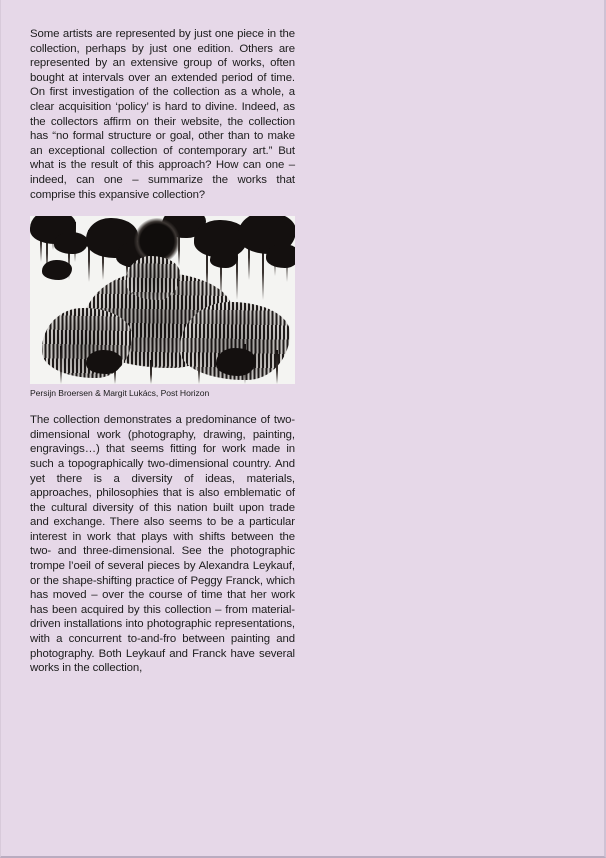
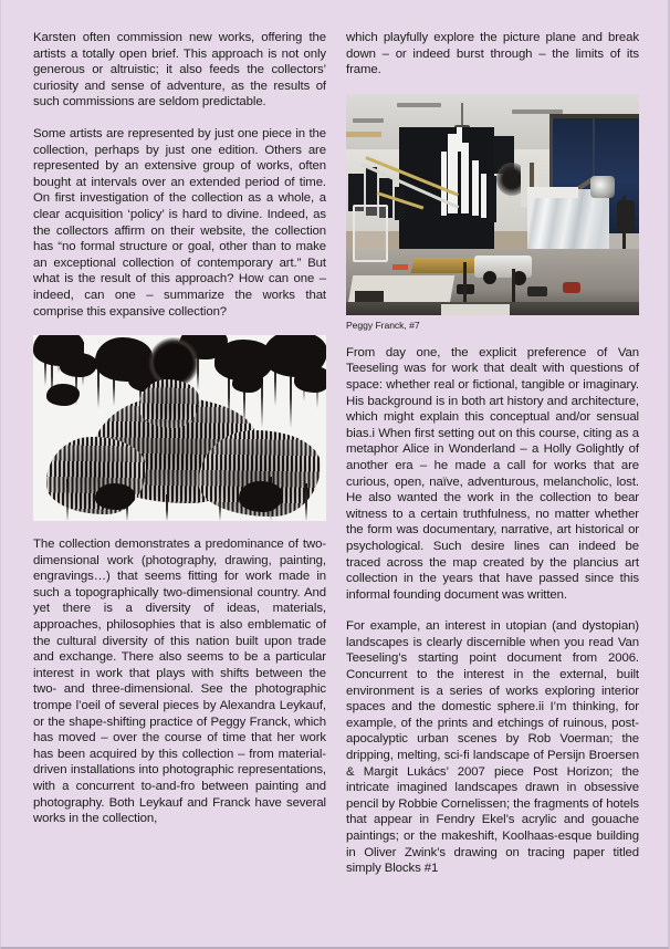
+ Karsten often commission new works, offering the artists a totally open brief. This approach is not only generous or altruistic; it also feeds the collectors’ curiosity and sense of adventure, as the results of such commissions are seldom predictable.
  Some artists are represented by just one piece in the collection, perhaps by just one edition. Others are represented by an extensive group of works, often bought at intervals over an extended period of time. On first investigation of the collection as a whole, a clear acquisition ‘policy’ is hard to divine. Indeed, as the collectors affirm on their website, the collection has “no formal structure or goal, other than to make an exceptional collection of contemporary art.” But what is the result of this approach? How can one – indeed, can one – summarize the works that comprise this expansive collection?
- Persijn Broersen & Margit Lukács, Post Horizon
  The collection demonstrates a predominance of two-dimensional work (photography, drawing, painting, engravings…) that seems fitting for work made in such a topographically two-dimensional country. And yet there is a diversity of ideas, materials, approaches, philosophies that is also emblematic of the cultural diversity of this nation built upon trade and exchange. There also seems to be a particular interest in work that plays with shifts between the two- and three-dimensional. See the photographic trompe l’oeil of several pieces by Alexandra Leykauf, or the shape-shifting practice of Peggy Franck, which has moved – over the course of time that her work has been acquired by this collection – from material-driven installations into photographic representations, with a concurrent to-and-fro between painting and photography. Both Leykauf and Franck have several works in the collection,
+ which playfully explore the picture plane and break down – or indeed burst through – the limits of its frame.
+ Peggy Franck, #7
+ From day one, the explicit preference of Van Teeseling was for work that dealt with questions of space: whether real or fictional, tangible or imaginary. His background is in both art history and architecture, which might explain this conceptual and/or sensual bias.i When first setting out on this course, citing as a metaphor Alice in Wonderland – a Holly Golightly of another era – he made a call for works that are curious, open, naïve, adventurous, melancholic, lost. He also wanted the work in the collection to bear witness to a certain truthfulness, no matter whether the form was documentary, narrative, art historical or psychological. Such desire lines can indeed be traced across the map created by the plancius art collection in the years that have passed since this informal founding document was written.
+ For example, an interest in utopian (and dystopian) landscapes is clearly discernible when you read Van Teeseling’s starting point document from 2006. Concurrent to the interest in the external, built environment is a series of works exploring interior spaces and the domestic sphere.ii I’m thinking, for example, of the prints and etchings of ruinous, post-apocalyptic urban scenes by Rob Voerman; the dripping, melting, sci-fi landscape of Persijn Broersen & Margit Lukács’ 2007 piece Post Horizon; the intricate imagined landscapes drawn in obsessive pencil by Robbie Cornelissen; the fragments of hotels that appear in Fendry Ekel’s acrylic and gouache paintings; or the makeshift, Koolhaas-esque building in Oliver Zwink’s drawing on tracing paper titled simply Blocks #1
